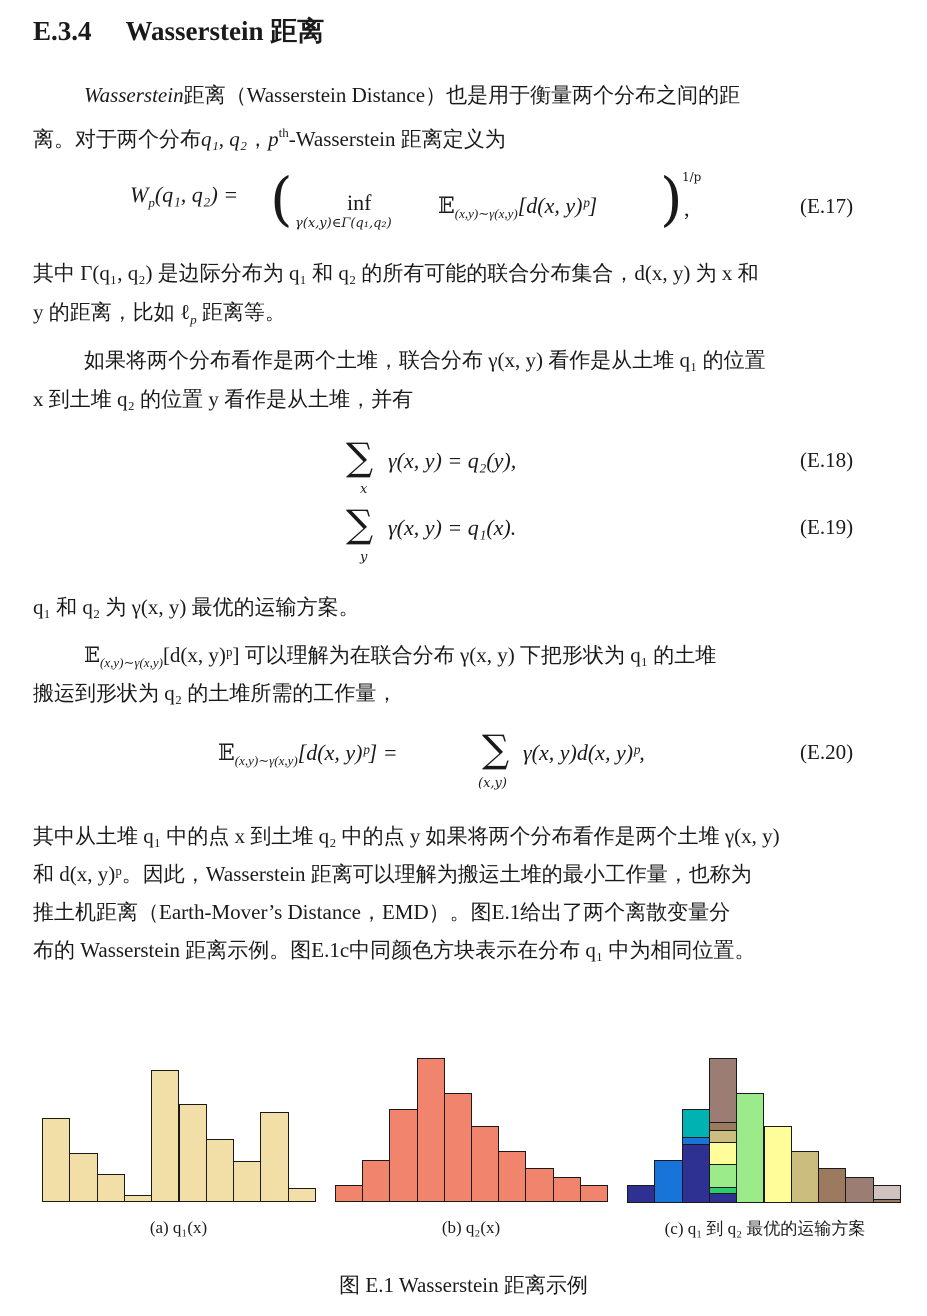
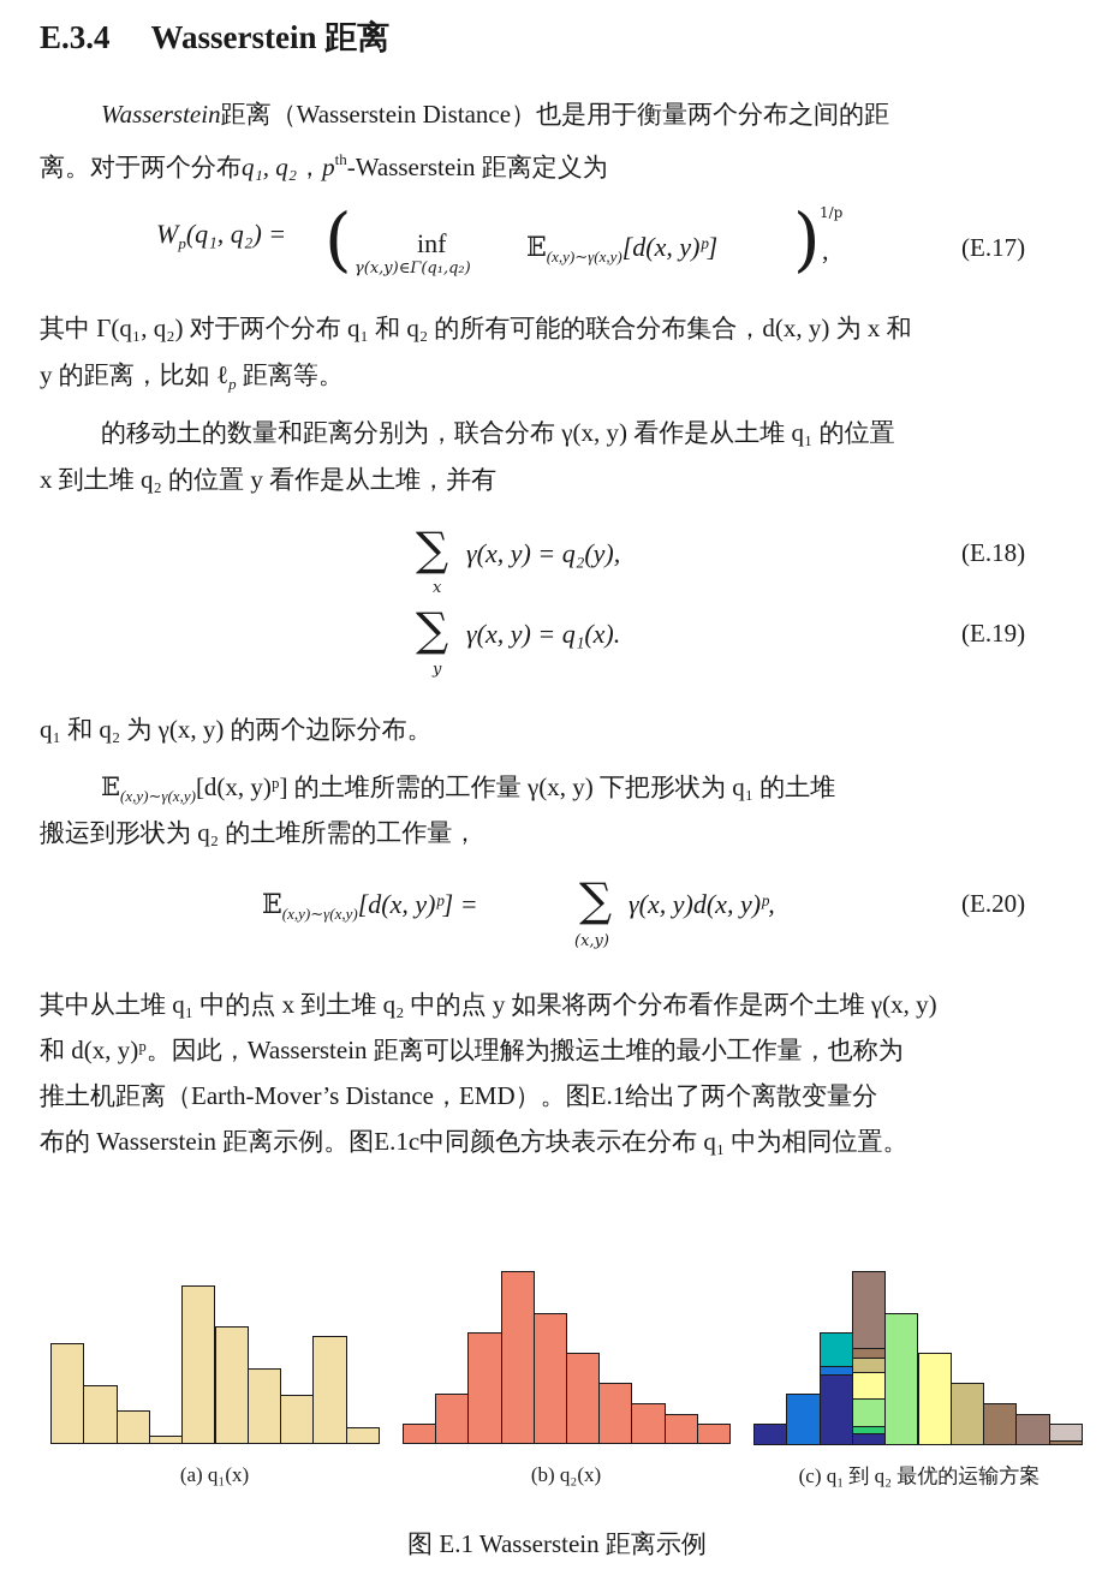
  E.3.4 Wasserstein 距离
  Wasserstein距离（Wasserstein Distance）也是用于衡量两个分布之间的距
  离。对于两个分布q₁, q₂，pth-Wasserstein 距离定义为
  Wp(q₁, q₂) =
  (
  inf
  γ(x,y)∈Γ(q₁,q₂)
  𝔼(x,y)∼γ(x,y)[d(x, y)ᵖ]
  )
  1/p
  ,
  (E.17)
- 其中 Γ(q₁, q₂) 是边际分布为 q₁ 和 q₂ 的所有可能的联合分布集合，d(x, y) 为 x 和
+ 其中 Γ(q₁, q₂) 对于两个分布 q₁ 和 q₂ 的所有可能的联合分布集合，d(x, y) 为 x 和
  y 的距离，比如 ℓp 距离等。
- 如果将两个分布看作是两个土堆，联合分布 γ(x, y) 看作是从土堆 q₁ 的位置
+ 的移动土的数量和距离分别为，联合分布 γ(x, y) 看作是从土堆 q₁ 的位置
  x 到土堆 q₂ 的位置 y 看作是从土堆，并有
  ∑
  x
  γ(x, y) = q₂(y),
  (E.18)
  ∑
  y
  γ(x, y) = q₁(x).
  (E.19)
- q₁ 和 q₂ 为 γ(x, y) 最优的运输方案。
+ q₁ 和 q₂ 为 γ(x, y) 的两个边际分布。
- 𝔼(x,y)∼γ(x,y)[d(x, y)ᵖ] 可以理解为在联合分布 γ(x, y) 下把形状为 q₁ 的土堆
+ 𝔼(x,y)∼γ(x,y)[d(x, y)ᵖ] 的土堆所需的工作量 γ(x, y) 下把形状为 q₁ 的土堆
  搬运到形状为 q₂ 的土堆所需的工作量，
  𝔼(x,y)∼γ(x,y)[d(x, y)ᵖ] =
  ∑
  (x,y)
  γ(x, y)d(x, y)ᵖ,
  (E.20)
  其中从土堆 q₁ 中的点 x 到土堆 q₂ 中的点 y 如果将两个分布看作是两个土堆 γ(x, y)
  和 d(x, y)ᵖ。因此，Wasserstein 距离可以理解为搬运土堆的最小工作量，也称为
  推土机距离（Earth-Mover’s Distance，EMD）。图E.1给出了两个离散变量分
  布的 Wasserstein 距离示例。图E.1c中同颜色方块表示在分布 q₁ 中为相同位置。
  (a) q₁(x)
  (b) q₂(x)
  (c) q₁ 到 q₂ 最优的运输方案
  图 E.1 Wasserstein 距离示例
